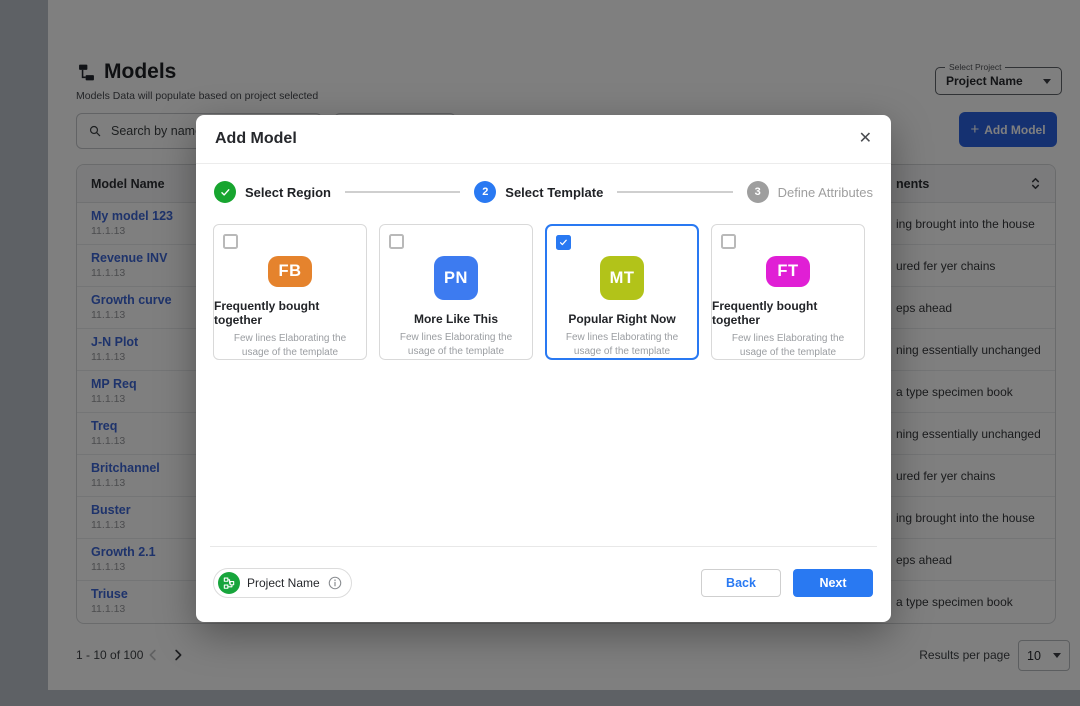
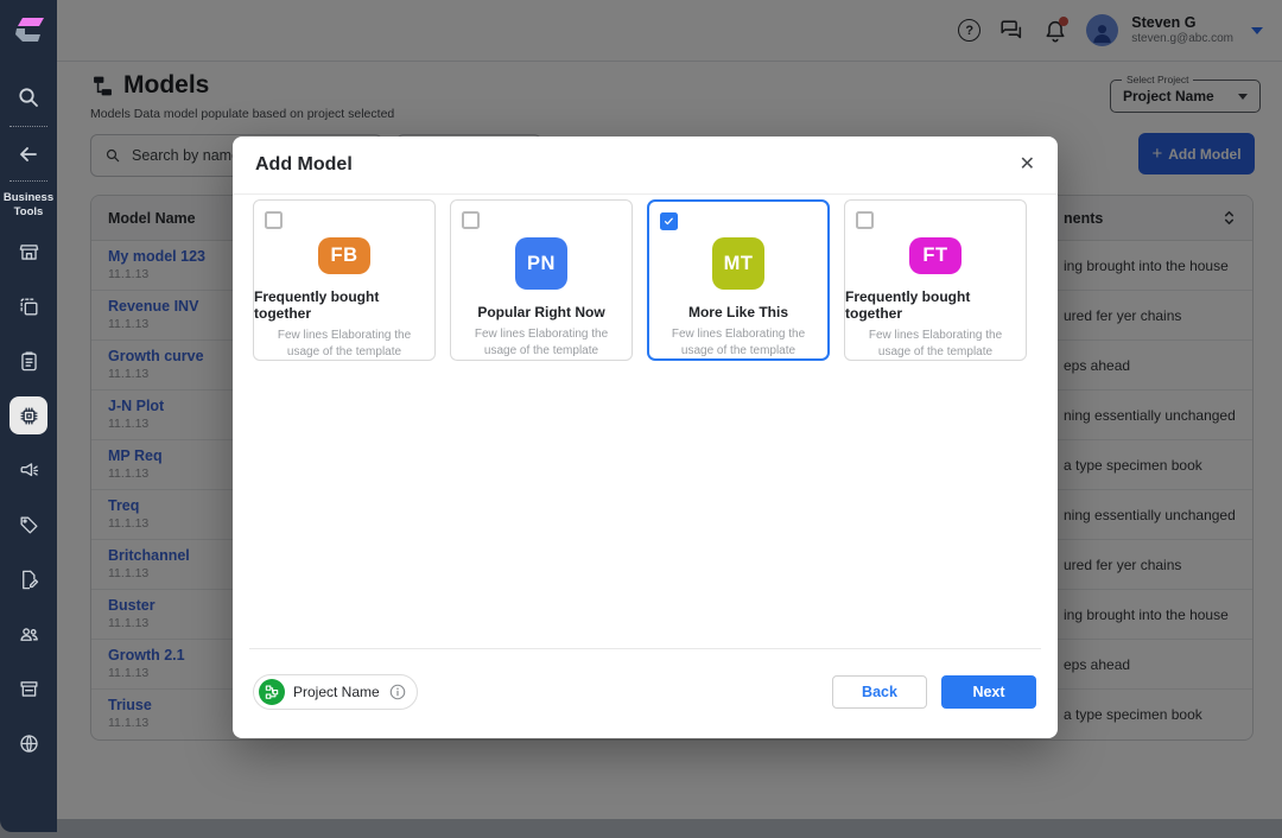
+ Business Tools
+ ?
+ Steven G
+ steven.g@abc.com
  Models
- Models Data will populate based on project selected
+ Models Data model populate based on project selected
  Select Project
  Project Name
  Search by nam
  +
  Add Model
  Model Name
  nents
  My model 123
  11.1.13
  ing brought into the house
  Revenue INV
  11.1.13
  ured fer yer chains
  Growth curve
  11.1.13
  eps ahead
  J-N Plot
  11.1.13
  ning essentially unchanged
  MP Req
  11.1.13
  a type specimen book
  Treq
  11.1.13
  ning essentially unchanged
  Britchannel
  11.1.13
  ured fer yer chains
  Buster
  11.1.13
  ing brought into the house
  Growth 2.1
  11.1.13
  eps ahead
  Triuse
  11.1.13
  a type specimen book
- 1 - 10 of 100
- Results per page
- 10
  Add Model
  ✕
- Select Region
- 2
- Select Template
- 3
- Define Attributes
  FB
  Frequently bought together
  Few lines Elaborating the usage of the template
  PN
- More Like This
+ Popular Right Now
  Few lines Elaborating the usage of the template
  MT
- Popular Right Now
+ More Like This
  Few lines Elaborating the usage of the template
  FT
  Frequently bought together
  Few lines Elaborating the usage of the template
  Project Name
  Back
  Next
